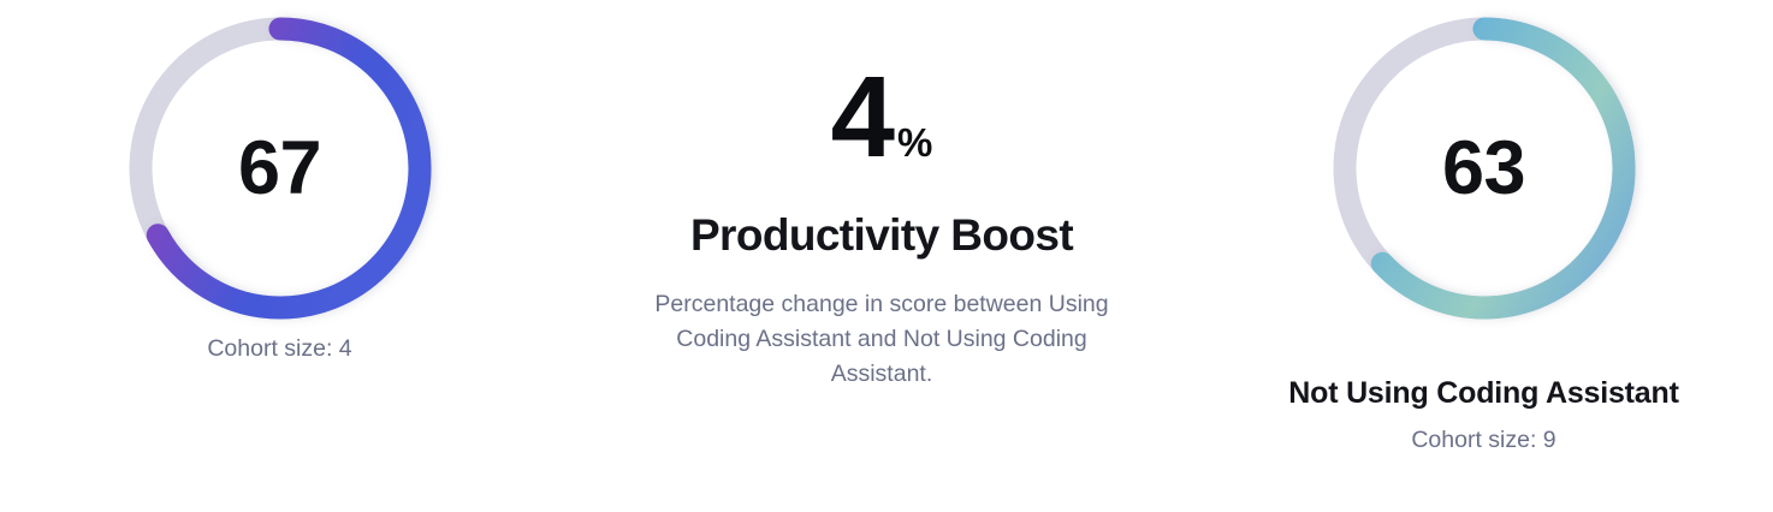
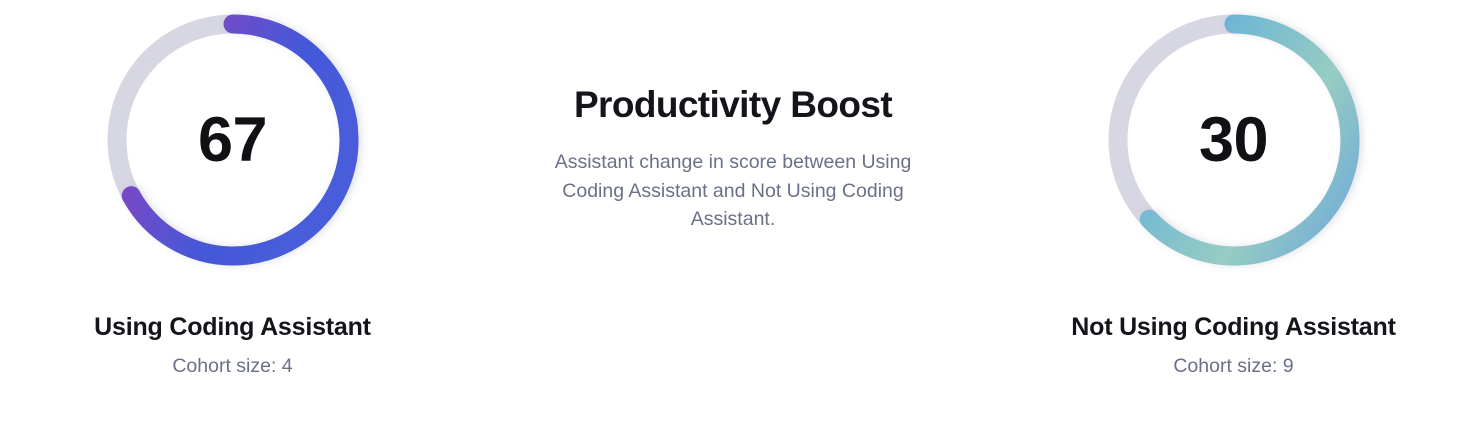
  67
+ Using Coding Assistant
  Cohort size: 4
- 4
- %
  Productivity Boost
- Percentage change in score between Using Coding Assistant and Not Using Coding Assistant.
+ Assistant change in score between Using Coding Assistant and Not Using Coding Assistant.
- 63
+ 30
  Not Using Coding Assistant
  Cohort size: 9
